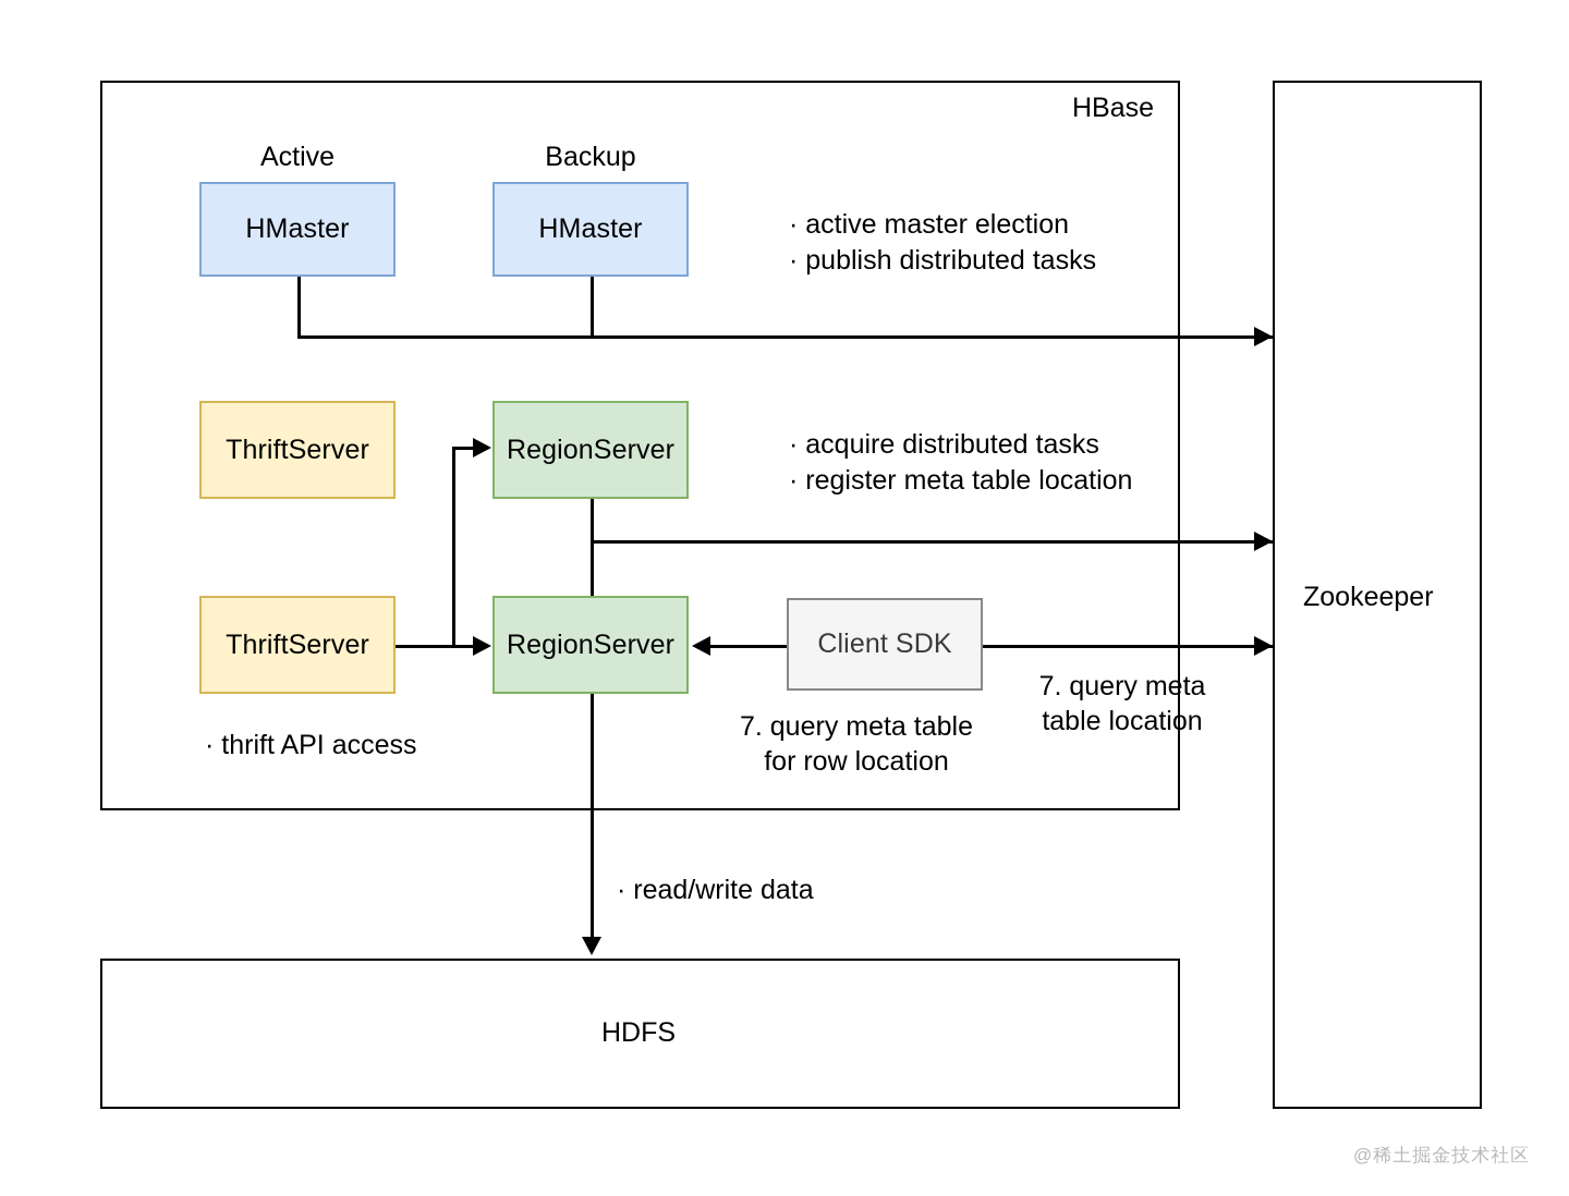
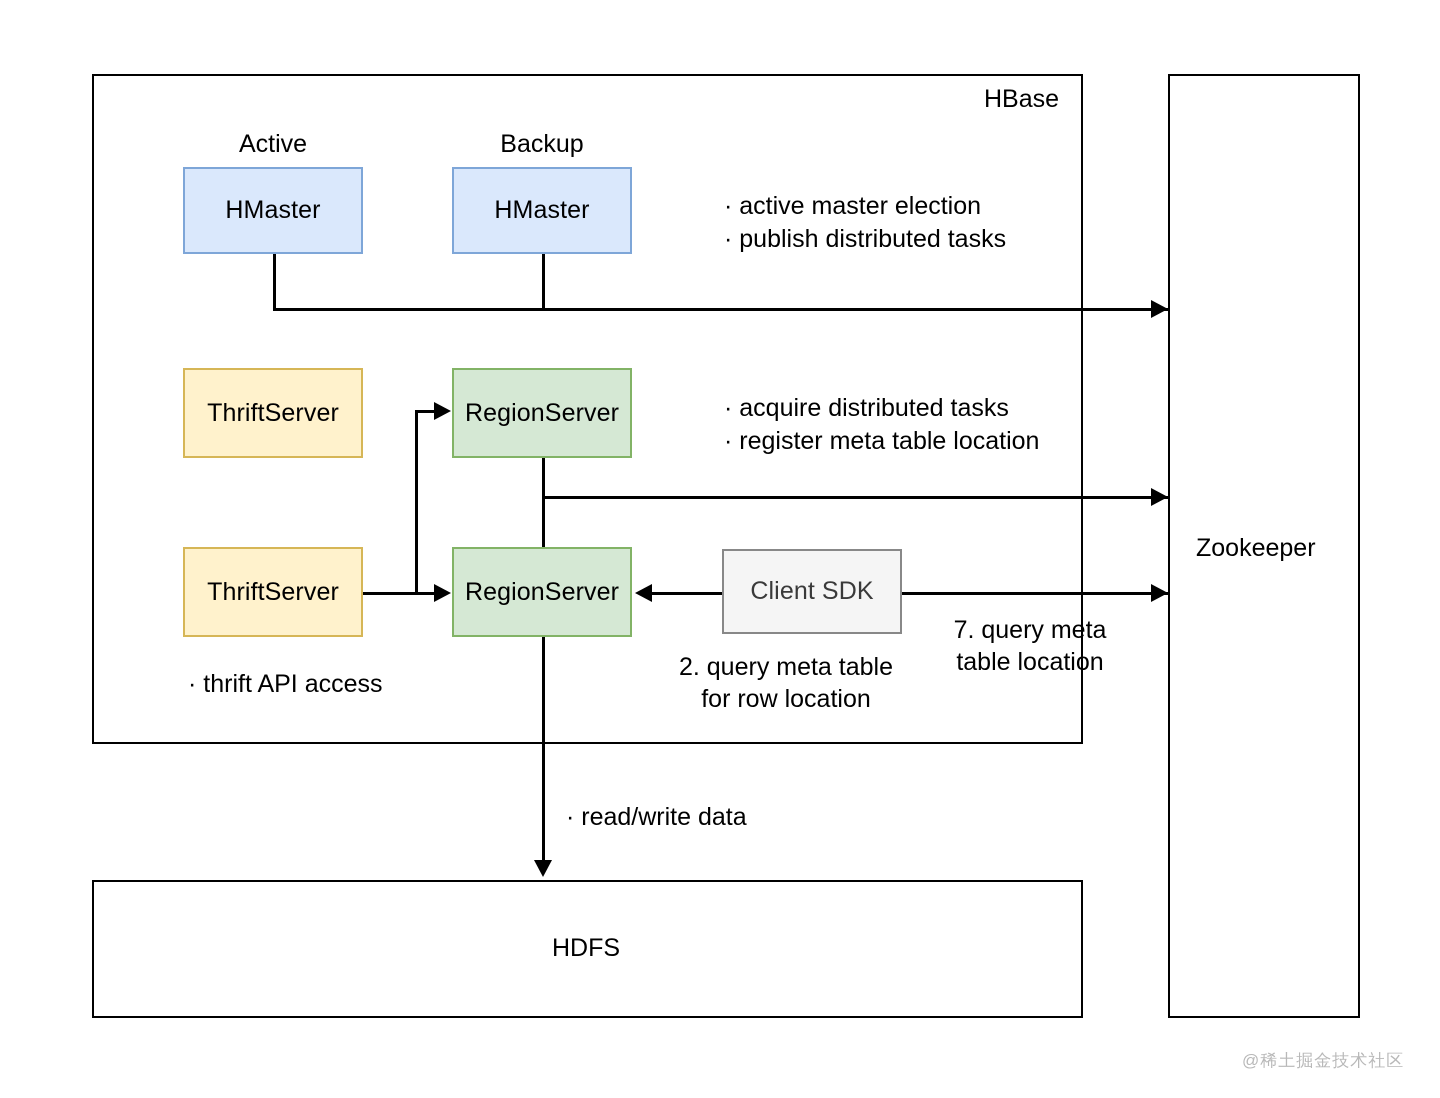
  HBase
  Zookeeper
  HDFS
  Active
  Backup
  HMaster
  HMaster
  · active master election
  · publish distributed tasks
  ThriftServer
  RegionServer
  · acquire distributed tasks
  · register meta table location
  ThriftServer
  RegionServer
  Client SDK
  7. query meta
  table location
- 7. query meta table
+ 2. query meta table
  for row location
  · thrift API access
  · read/write data
  @稀土掘金技术社区
